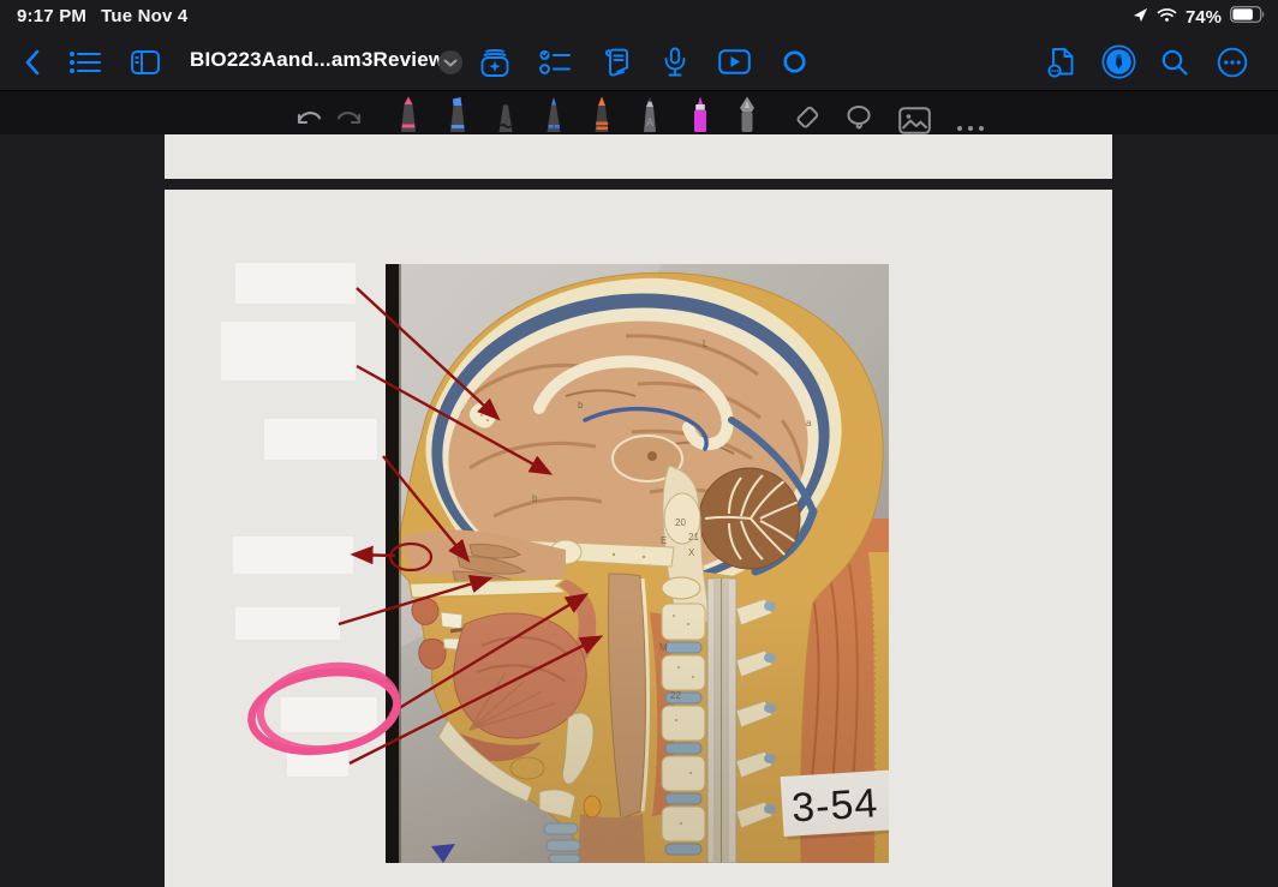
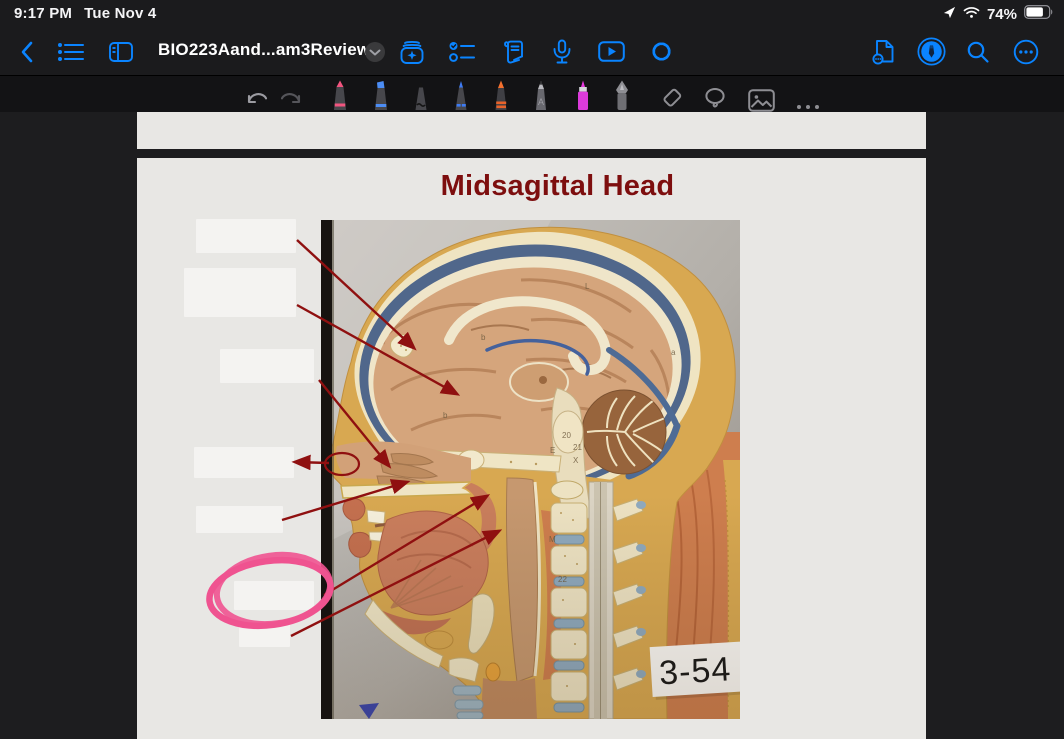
  9:17 PM
  Tue Nov 4
  74%
  BIO223Aand...am3Review
  A
+ Midsagittal Head
